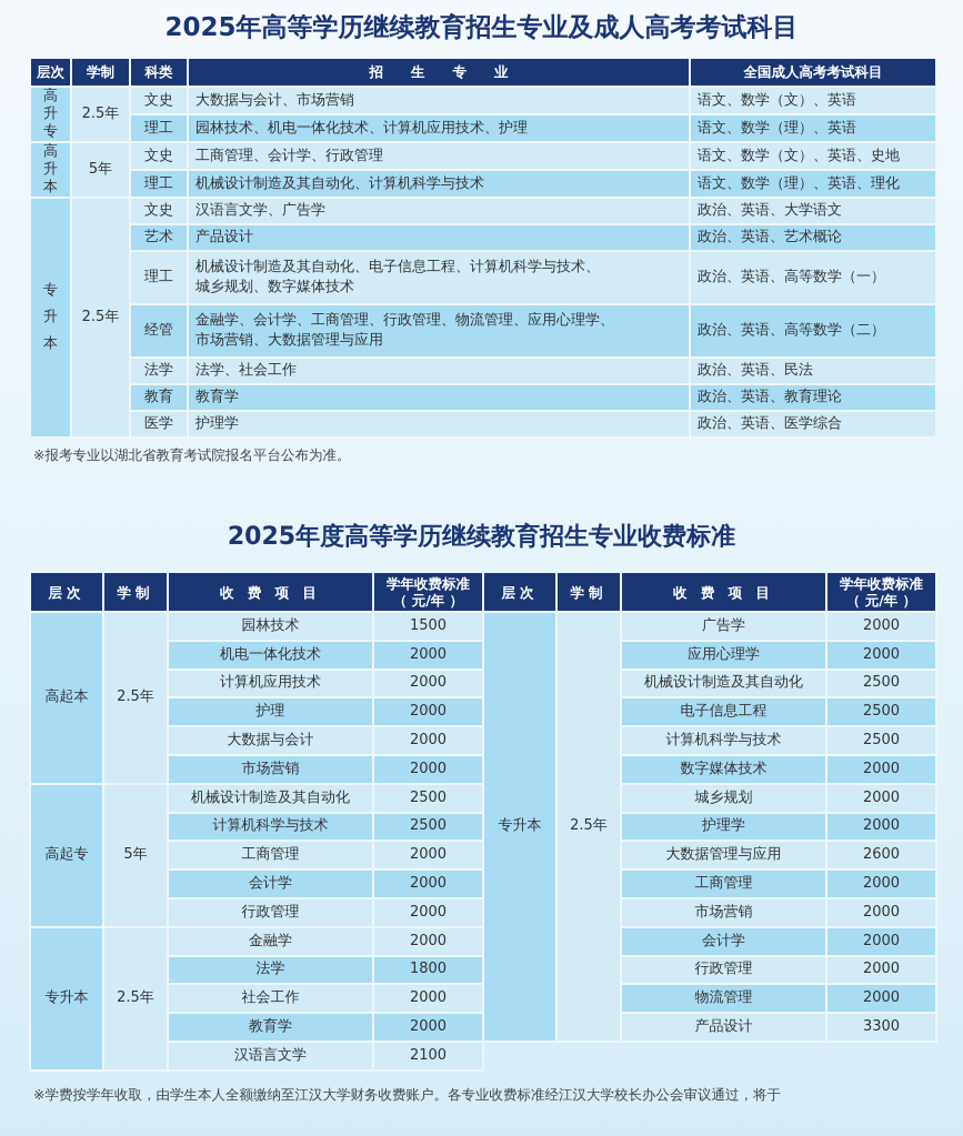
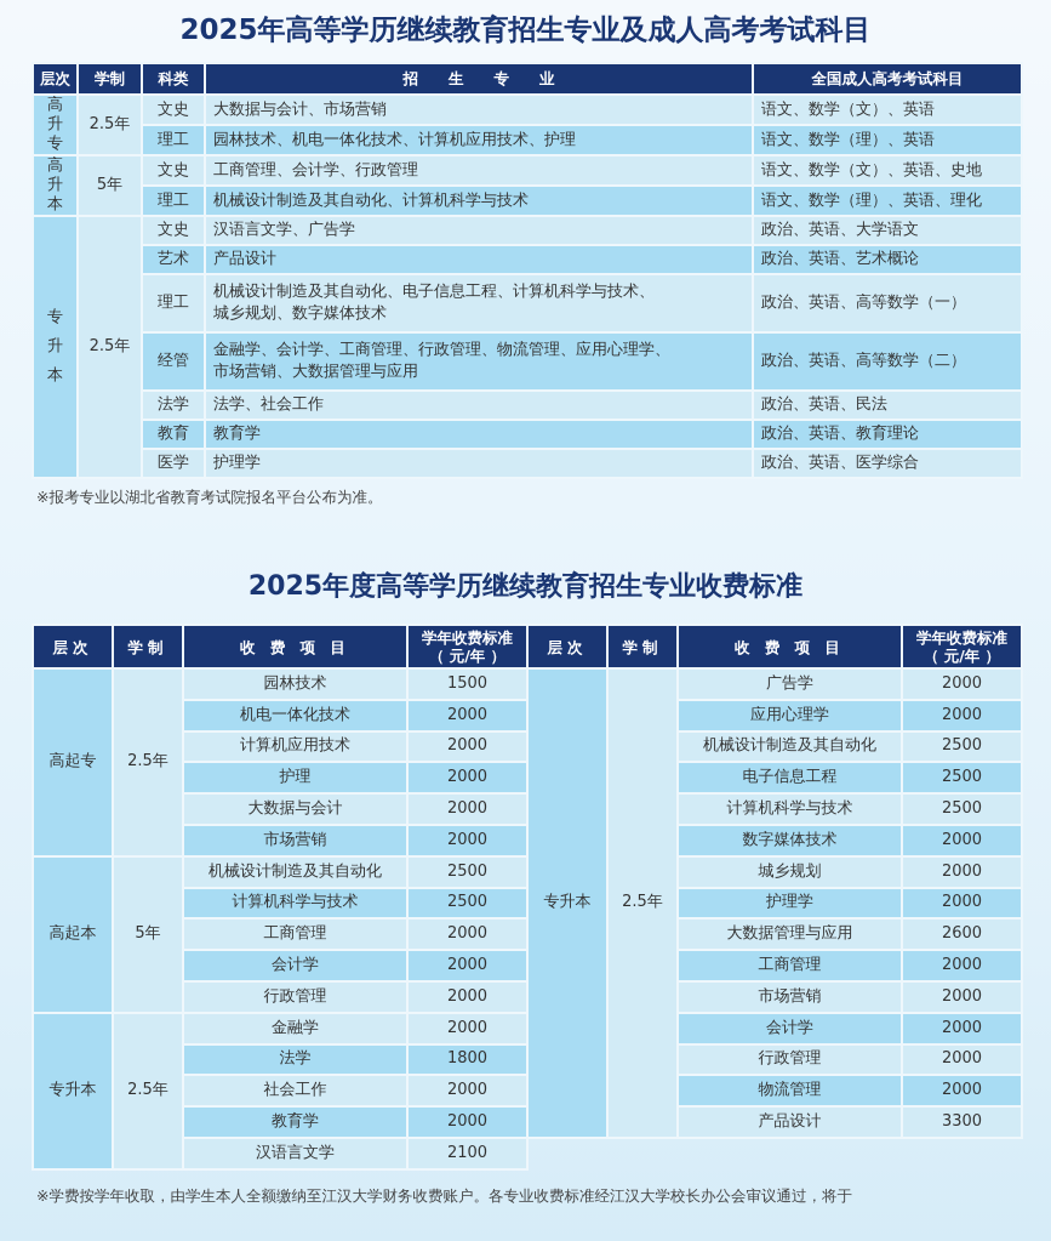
  2025年高等学历继续教育招生专业及成人高考考试科目
  层次	学制	科类	招 生 专 业	全国成人高考考试科目
  高升专	2.5年	文史	大数据与会计、市场营销	语文、数学（文）、英语
  理工	园林技术、机电一体化技术、计算机应用技术、护理	语文、数学（理）、英语
  高升本	5年	文史	工商管理、会计学、行政管理	语文、数学（文）、英语、史地
  理工	机械设计制造及其自动化、计算机科学与技术	语文、数学（理）、英语、理化
  专升本	2.5年	文史	汉语言文学、广告学	政治、英语、大学语文
  艺术	产品设计	政治、英语、艺术概论
  理工	机械设计制造及其自动化、电子信息工程、计算机科学与技术、 城乡规划、数字媒体技术	政治、英语、高等数学（一）
  经管	金融学、会计学、工商管理、行政管理、物流管理、应用心理学、 市场营销、大数据管理与应用	政治、英语、高等数学（二）
  法学	法学、社会工作	政治、英语、民法
  教育	教育学	政治、英语、教育理论
  医学	护理学	政治、英语、医学综合
  ※报考专业以湖北省教育考试院报名平台公布为准。
  2025年度高等学历继续教育招生专业收费标准
  层次	学制	收 费 项 目	学年收费标准 （ 元/年 ）
- 高起本	2.5年	园林技术	1500
+ 高起专	2.5年	园林技术	1500
  机电一体化技术	2000
  计算机应用技术	2000
  护理	2000
  大数据与会计	2000
  市场营销	2000
- 高起专	5年	机械设计制造及其自动化	2500
+ 高起本	5年	机械设计制造及其自动化	2500
  计算机科学与技术	2500
  工商管理	2000
  会计学	2000
  行政管理	2000
  专升本	2.5年	金融学	2000
  法学	1800
  社会工作	2000
  教育学	2000
  汉语言文学	2100
  层次	学制	收 费 项 目	学年收费标准 （ 元/年 ）
  专升本	2.5年	广告学	2000
  应用心理学	2000
  机械设计制造及其自动化	2500
  电子信息工程	2500
  计算机科学与技术	2500
  数字媒体技术	2000
  城乡规划	2000
  护理学	2000
  大数据管理与应用	2600
  工商管理	2000
  市场营销	2000
  会计学	2000
  行政管理	2000
  物流管理	2000
  产品设计	3300
  ※学费按学年收取，由学生本人全额缴纳至江汉大学财务收费账户。各专业收费标准经江汉大学校长办公会审议通过，将于
